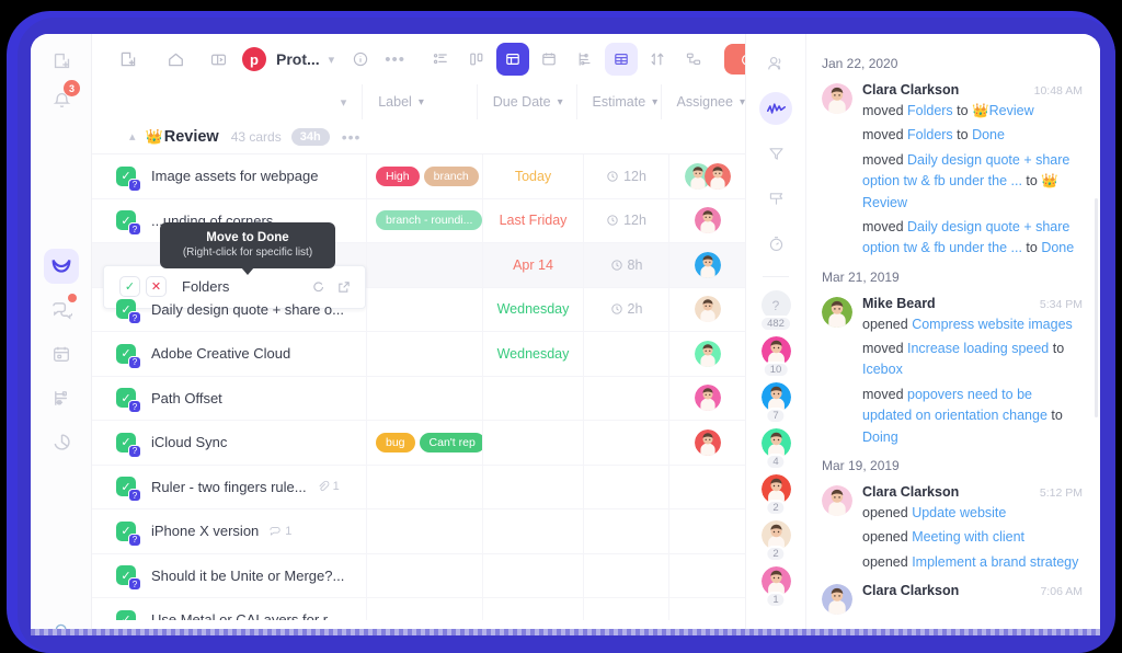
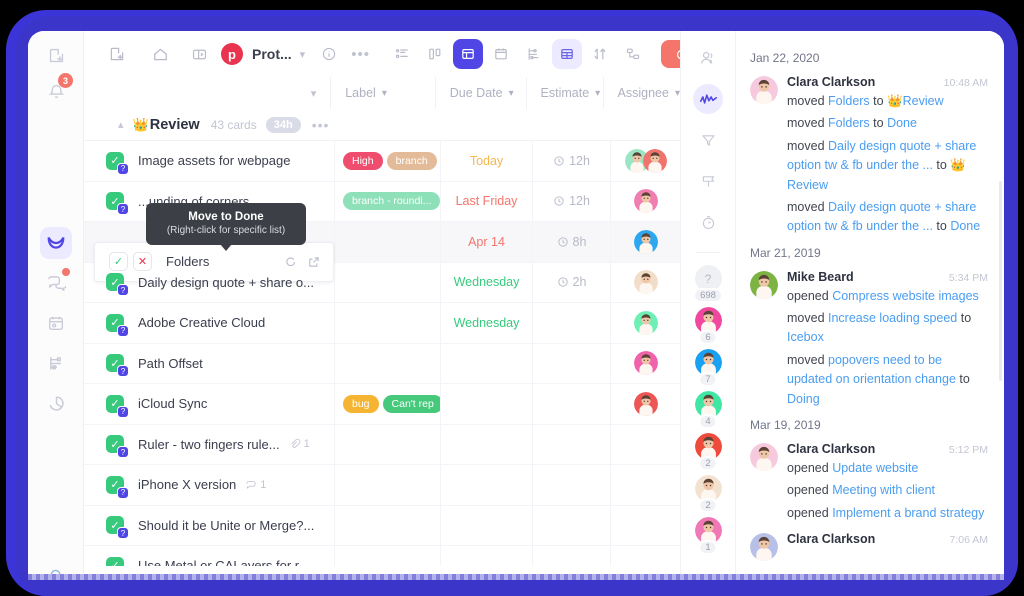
  3
  p
  Prot...
  ▾
  •••
  ▾
  Label
  ▾
  Due Date
  ▾
  Estimate
  ▾
  Assignee
  ▾
  ▴
  👑
  Review
  43 cards
  34h
  •••
  ✓
  ?
  Image assets for webpage
  High
  branch
  Today
  12h
  ✓
  ?
  ...unding of corners
  branch - roundi...
  Last Friday
  12h
  Move to Done
  (Right-click for specific list)
  ✓
  ✕
  Folders
  Apr 14
  8h
  ✓
  ?
  Daily design quote + share o...
  Wednesday
  2h
  ✓
  ?
  Adobe Creative Cloud
  Wednesday
  ✓
  ?
  Path Offset
  ✓
  ?
  iCloud Sync
  bug
  Can't rep
  ✓
  ?
  Ruler - two fingers rule...
  1
  ✓
  ?
  iPhone X version
  1
  ✓
  ?
  Should it be Unite or Merge?...
  Use Metal or CALayers for r...
  ?
- 482
+ 698
- 10
+ 6
  7
  4
  2
  2
  1
  Jan 22, 2020
  Clara Clarkson
  10:48 AM
  moved Folders to 👑Review
  moved Folders to Done
  moved Daily design quote + share option tw & fb under the ... to 👑Review
  moved Daily design quote + share option tw & fb under the ... to Done
  Mar 21, 2019
  Mike Beard
  5:34 PM
  opened Compress website images
  moved Increase loading speed to Icebox
  moved popovers need to be updated on orientation change to Doing
  Mar 19, 2019
  Clara Clarkson
  5:12 PM
  opened Update website
  opened Meeting with client
  opened Implement a brand strategy
  Clara Clarkson
  7:06 AM
